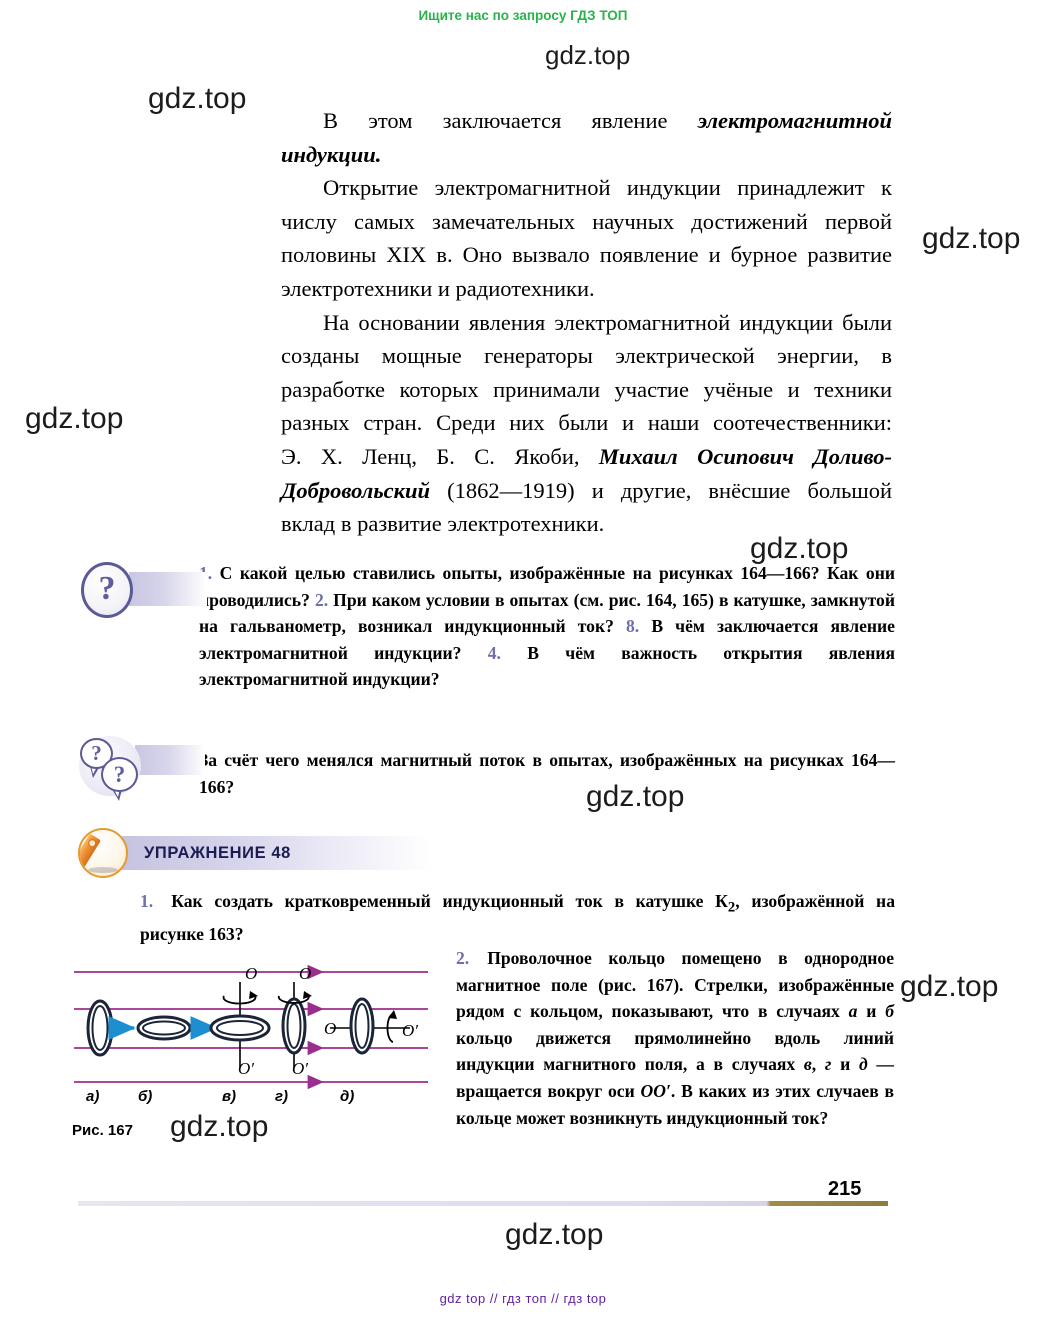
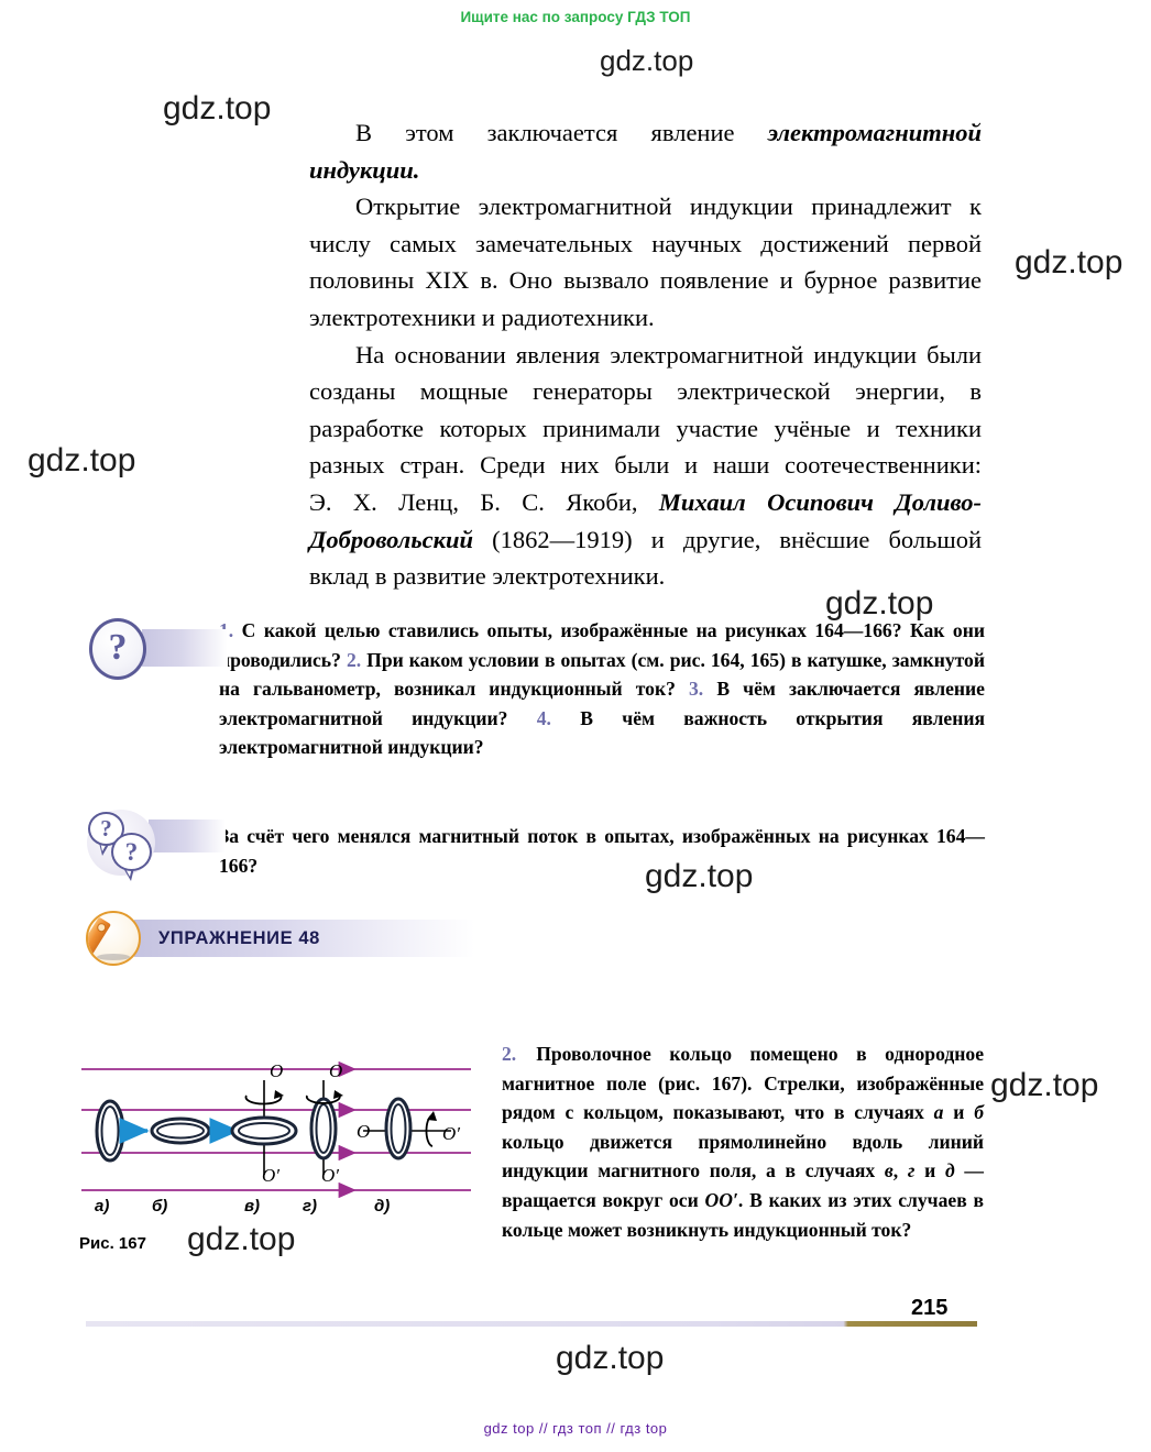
  Ищите нас по запросу ГДЗ ТОП
  gdz.top
  gdz.top
  gdz.top
  gdz.top
  gdz.top
  gdz.top
  gdz.top
  gdz.top
  gdz.top
  gdz top // гдз топ // гдз top
  В этом заключается явление электромаг­нитной индукции.
  Открытие электромагнитной индукции принадлежит к числу самых замечательных научных достижений первой половины XIX в. Оно вызвало появление и бурное развитие электротехники и радиотехники.
  На основании явления электромагнитной индукции были созданы мощные генераторы электрической энергии, в разработке которых принимали участие учёные и техники разных стран. Среди них были и наши соотечественники: Э. Х. Ленц, Б. С. Якоби, Михаил Осипович Доливо-Добровольский (1862—1919) и другие, внёсшие большой вклад в развитие электротехники.
  ?
- . С какой целью ставились опыты, изображённые на рисунках 164—166? Как они роводились? 2. При каком условии в опытах (см. рис. 164, 165) в катушке, замкнутой на гальванометр, возникал индукционный ток? 8. В чём заключается явление электромагнитной индукции? 4. В чём важность открытия явления электромагнитной индукции?
+ . С какой целью ставились опыты, изображённые на рисунках 164—166? Как они роводились? 2. При каком условии в опытах (см. рис. 164, 165) в катушке, замкнутой на гальванометр, возникал индукционный ток? 3. В чём заключается явление электромагнитной индукции? 4. В чём важность открытия явления электромагнитной индукции?
  ?
  ?
  а счёт чего менялся магнитный поток в опытах, изображённых на рисунках 164—166?
  УПРАЖНЕНИЕ 48
- 1. Как создать кратковременный индукционный ток в катушке К2, изображённой на рисунке 163?
  2. Проволочное кольцо помещено в одно­родное магнитное поле (рис. 167). Стрелки, изображённые рядом с коль­цом, показывают, что в случаях а и б кольцо движется прямолинейно вдоль линий индукции магнитного поля, а в случаях в, г и д — вращается вокруг оси OO′. В каких из этих случаев в кольце может возникнуть индукцион­ный ток?
  O
  O′
  O
  O′
  O
  O′
  а)
  б)
  в)
  г)
  д)
  Рис. 167
  215
